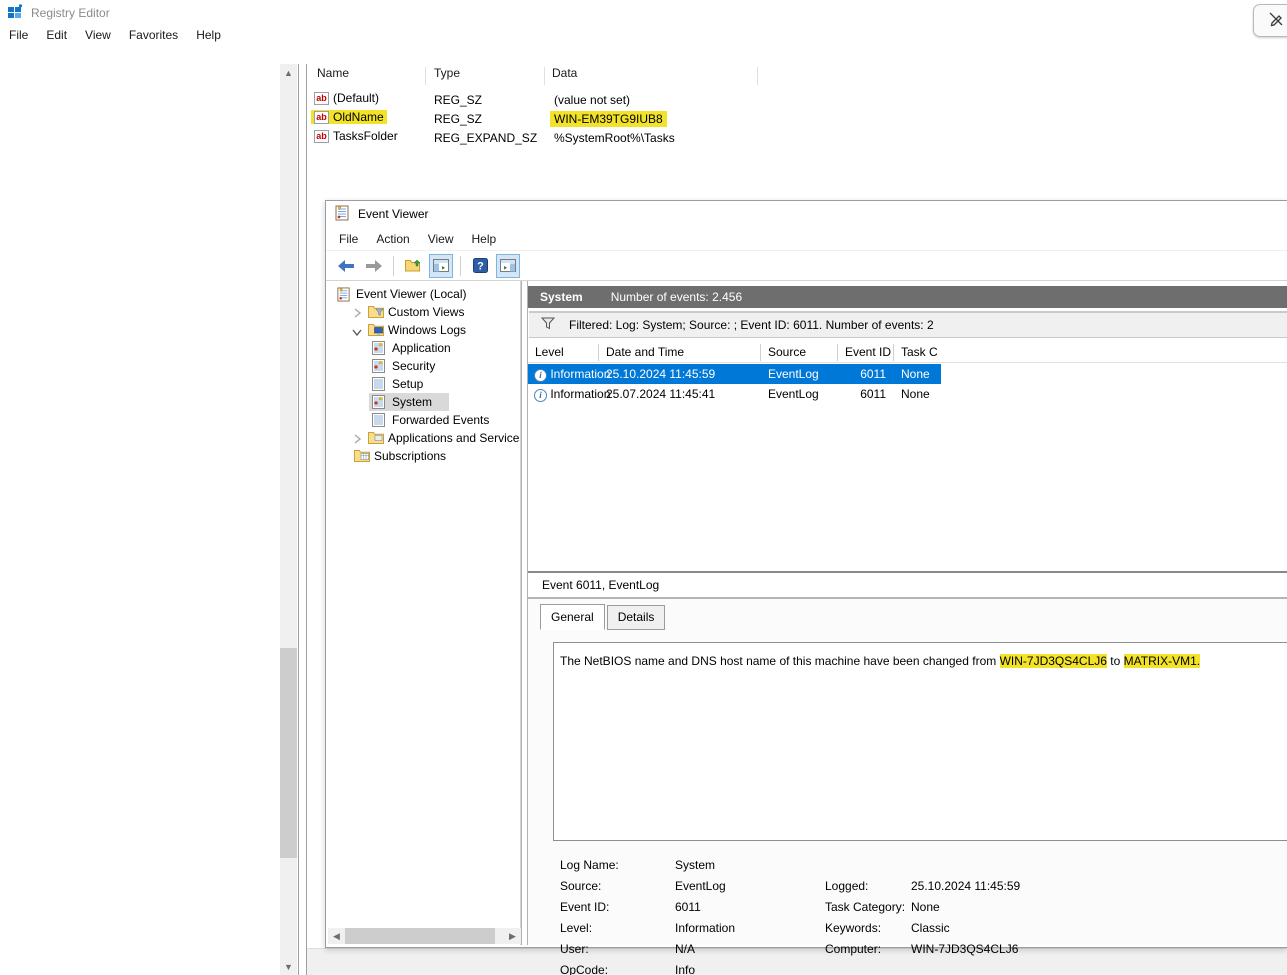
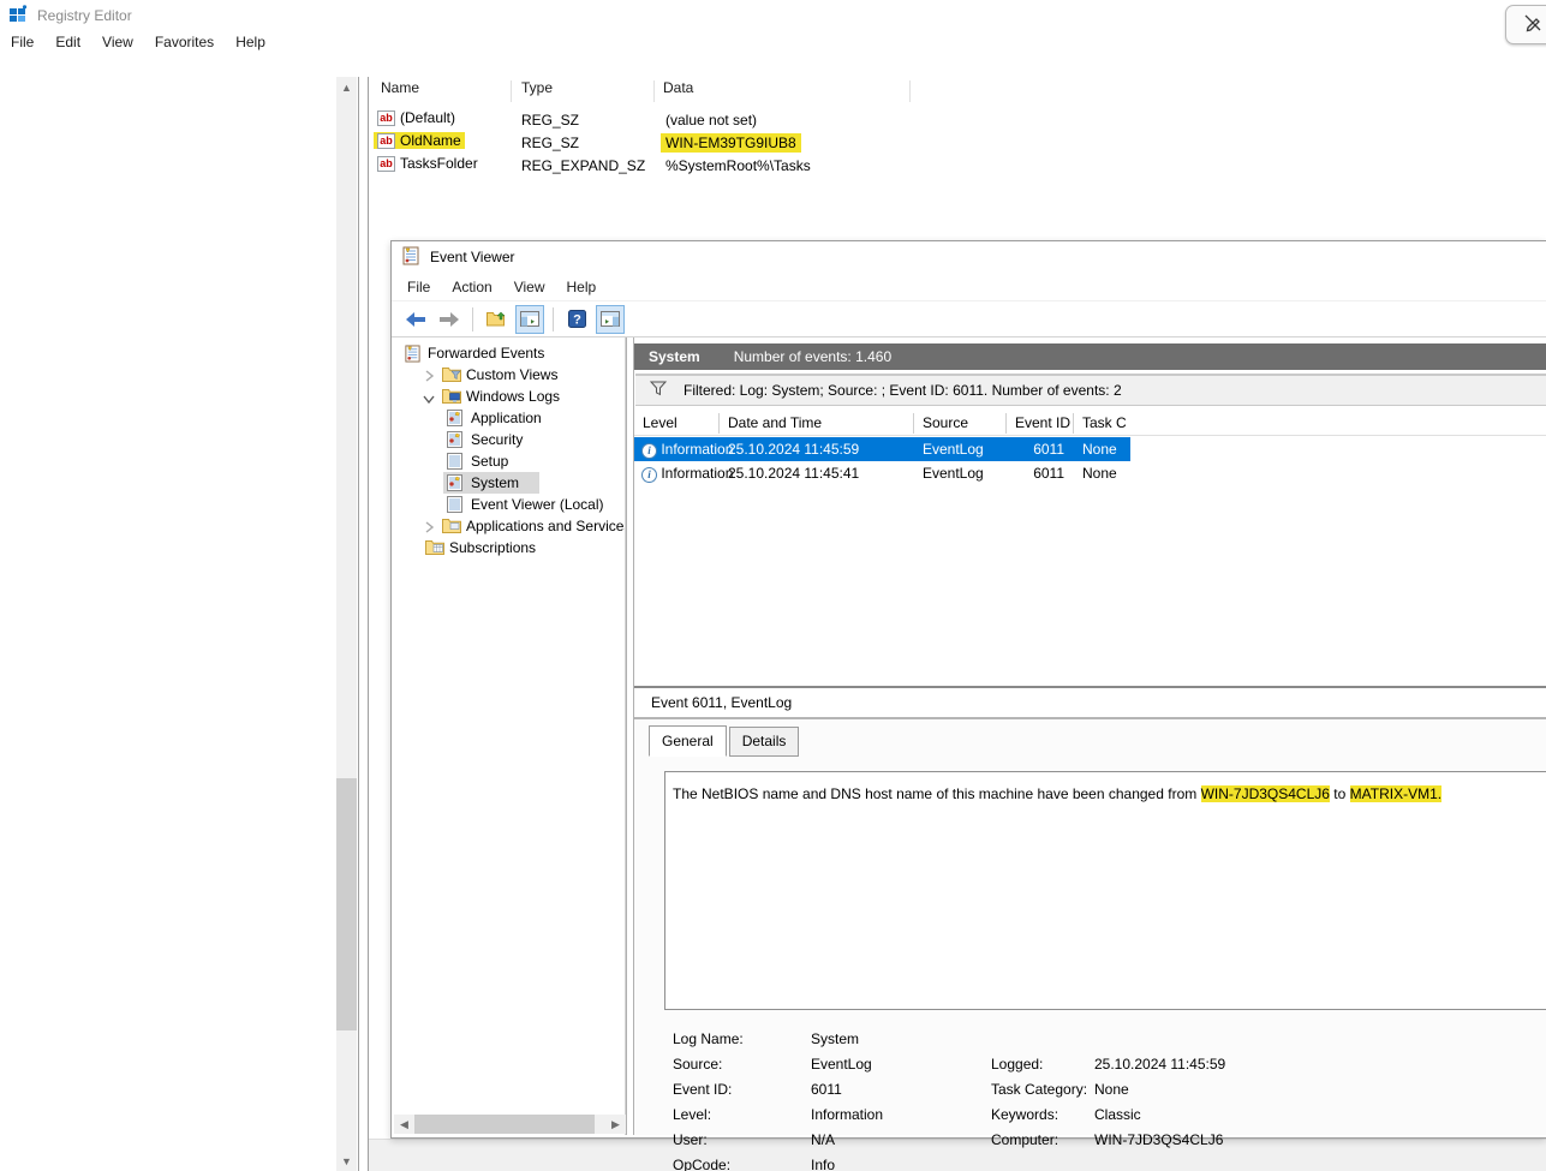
  Registry Editor
  File
  Edit
  View
  Favorites
  Help
  ▲
  ▼
  Name
  Type
  Data
  ab
  (Default)
  REG_SZ
  (value not set)
  ab
  OldName
  REG_SZ
  WIN-EM39TG9IUB8
  ab
  TasksFolder
  REG_EXPAND_SZ
  %SystemRoot%\Tasks
  Event Viewer
  File
  Action
  View
  Help
  ?
- Event Viewer (Local)
+ Forwarded Events
  Custom Views
  Windows Logs
  Application
  Security
  Setup
  System
- Forwarded Events
+ Event Viewer (Local)
  Applications and Service
  Subscriptions
  ◀
  ▶
  System
- Number of events: 2.456
+ Number of events: 1.460
  Filtered: Log: System; Source: ; Event ID: 6011. Number of events: 2
  Level
  Date and Time
  Source
  Event ID
  i Information
  25.10.2024 11:45:59
  EventLog
  6011
  None
  i Information
- 25.07.2024 11:45:41
+ 25.10.2024 11:45:41
  EventLog
  6011
  None
  Event 6011, EventLog
  General
  Details
  The NetBIOS name and DNS host name of this machine have been changed from WIN-7JD3QS4CLJ6 to MATRIX-VM1.
  Log Name:
  System
  Source:
  EventLog
  Event ID:
  6011
  Level:
  Information
  User:
  N/A
  OpCode:
  Info
  Logged:
  25.10.2024 11:45:59
  Task Category:
  None
  Keywords:
  Classic
  Computer:
  WIN-7JD3QS4CLJ6
